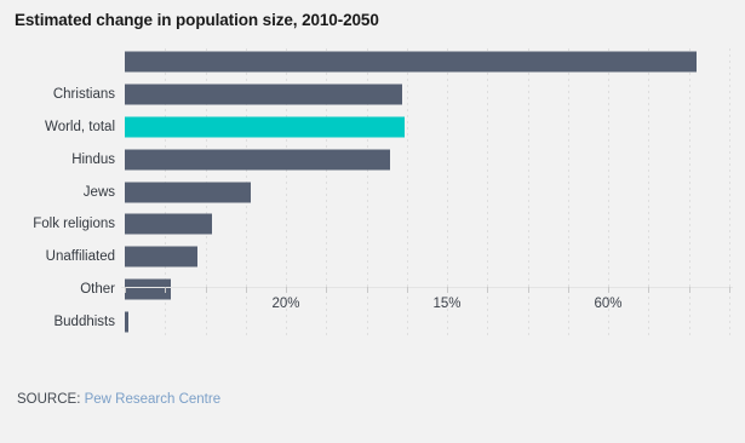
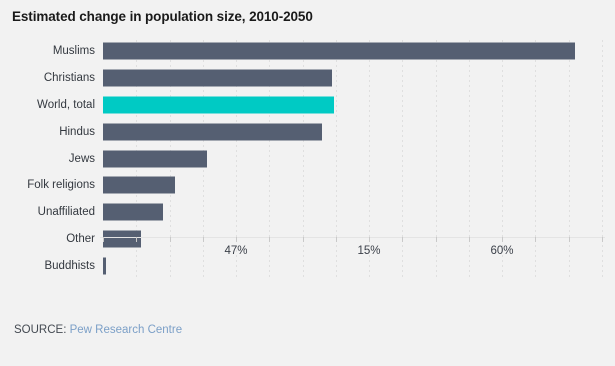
  Estimated change in population size, 2010-2050
+ Muslims
  Christians
  World, total
  Hindus
  Jews
  Folk religions
  Unaffiliated
  Other
  Buddhists
- 20%
+ 47%
  15%
  60%
  SOURCE: Pew Research Centre
